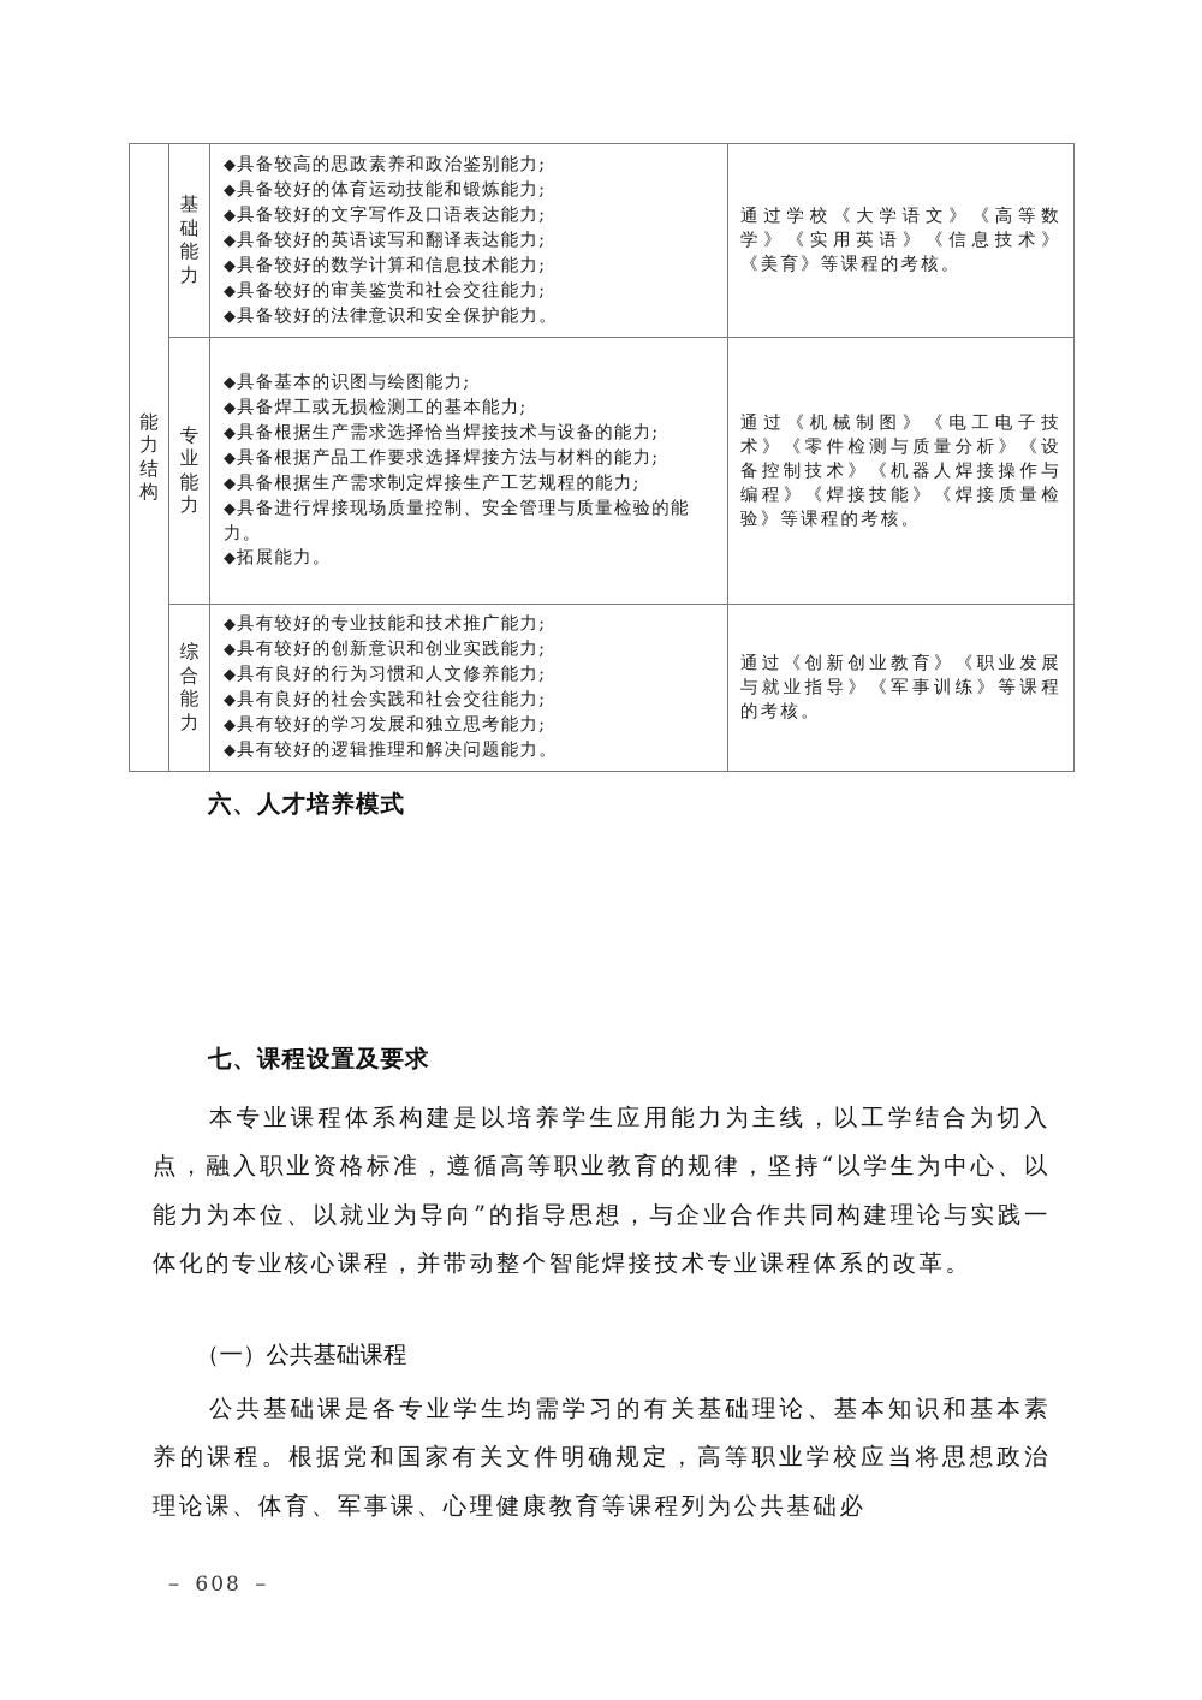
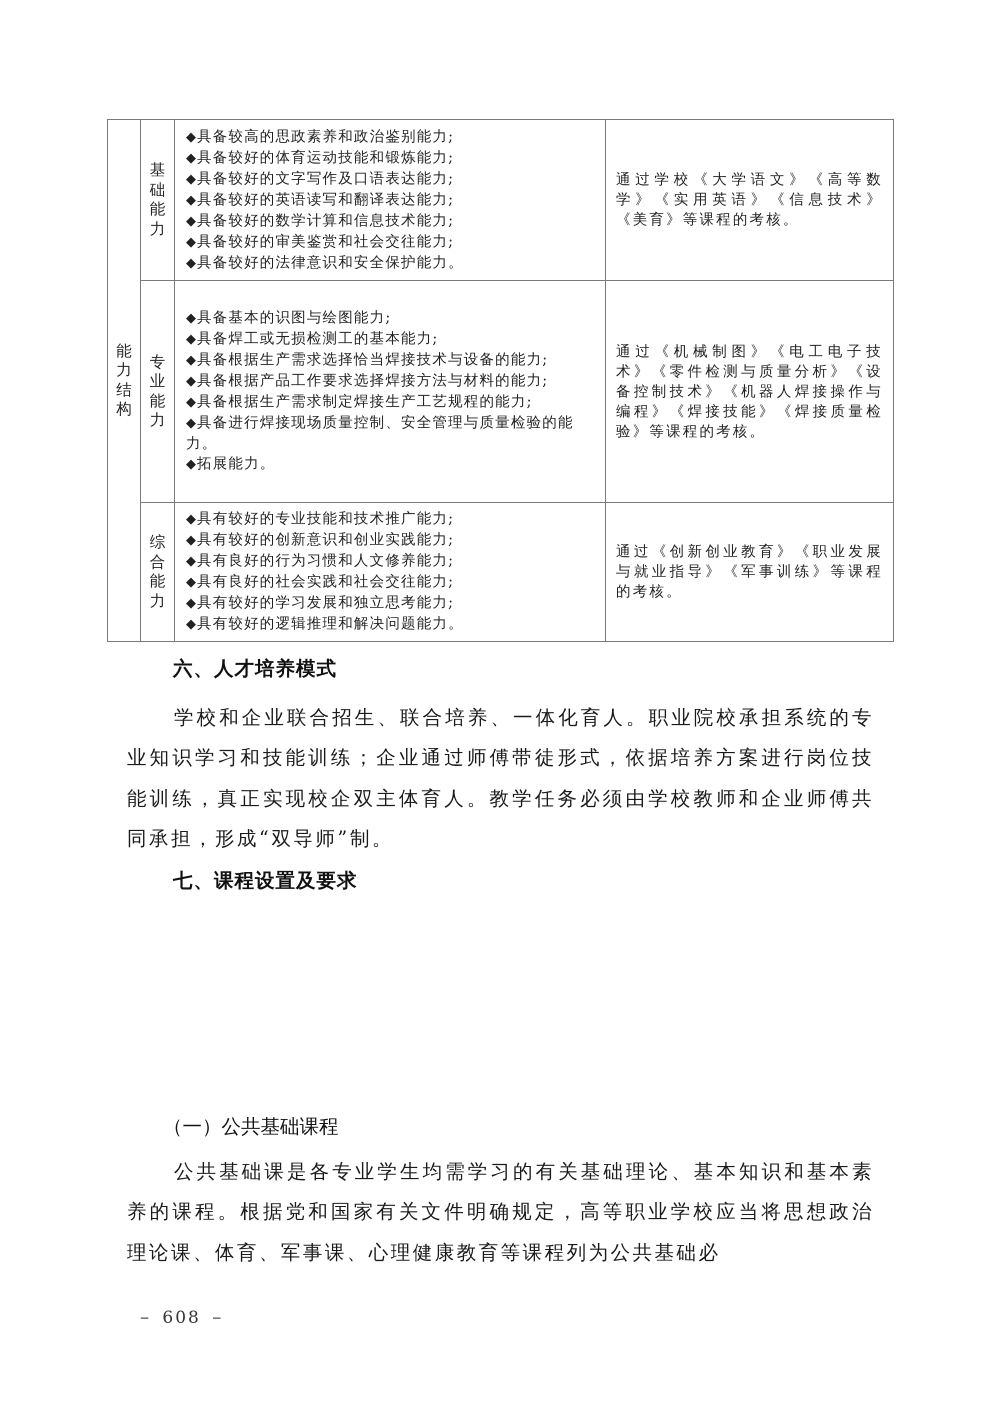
  能力结构	基础能力	◆具备较高的思政素养和政治鉴别能力; ◆具备较好的体育运动技能和锻炼能力; ◆具备较好的文字写作及口语表达能力; ◆具备较好的英语读写和翻译表达能力; ◆具备较好的数学计算和信息技术能力; ◆具备较好的审美鉴赏和社会交往能力; ◆具备较好的法律意识和安全保护能力。	通过学校《大学语文》《高等数学》《实用英语》《信息技术》《美育》等课程的考核。
  专业能力	◆具备基本的识图与绘图能力; ◆具备焊工或无损检测工的基本能力; ◆具备根据生产需求选择恰当焊接技术与设备的能力; ◆具备根据产品工作要求选择焊接方法与材料的能力; ◆具备根据生产需求制定焊接生产工艺规程的能力; ◆具备进行焊接现场质量控制、安全管理与质量检验的能力。 ◆拓展能力。	通过《机械制图》《电工电子技术》《零件检测与质量分析》《设备控制技术》《机器人焊接操作与编程》《焊接技能》《焊接质量检验》等课程的考核。
  综合能力	◆具有较好的专业技能和技术推广能力; ◆具有较好的创新意识和创业实践能力; ◆具有良好的行为习惯和人文修养能力; ◆具有良好的社会实践和社会交往能力; ◆具有较好的学习发展和独立思考能力; ◆具有较好的逻辑推理和解决问题能力。	通过《创新创业教育》《职业发展与就业指导》《军事训练》等课程的考核。
  六、人才培养模式
+ 学校和企业联合招生、联合培养、一体化育人。职业院校承担系统的专业知识学习和技能训练；企业通过师傅带徒形式，依据培养方案进行岗位技能训练，真正实现校企双主体育人。教学任务必须由学校教师和企业师傅共同承担，形成“双导师”制。
  七、课程设置及要求
- 本专业课程体系构建是以培养学生应用能力为主线，以工学结合为切入点，融入职业资格标准，遵循高等职业教育的规律，坚持“以学生为中心、以能力为本位、以就业为导向”的指导思想，与企业合作共同构建理论与实践一体化的专业核心课程，并带动整个智能焊接技术专业课程体系的改革。
  （一）公共基础课程
  公共基础课是各专业学生均需学习的有关基础理论、基本知识和基本素养的课程。根据党和国家有关文件明确规定，高等职业学校应当将思想政治理论课、体育、军事课、心理健康教育等课程列为公共基础必
  － 608 －
